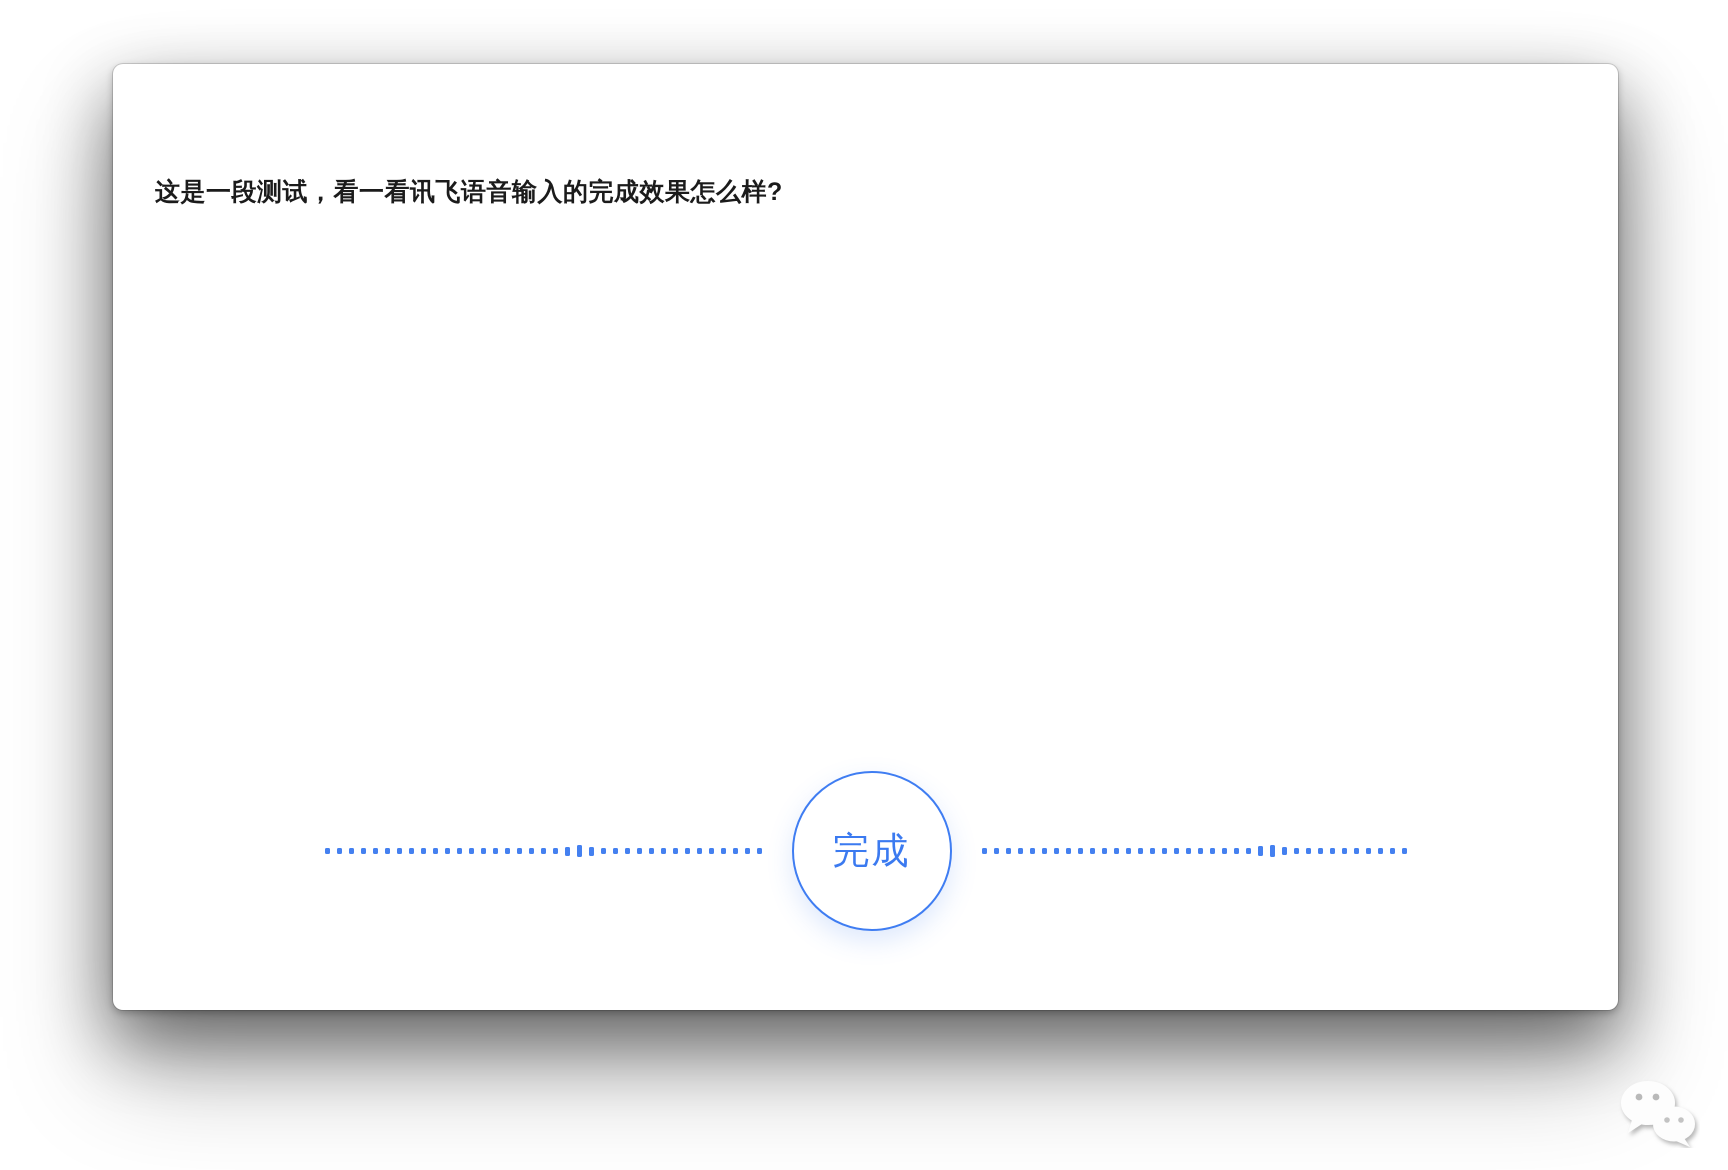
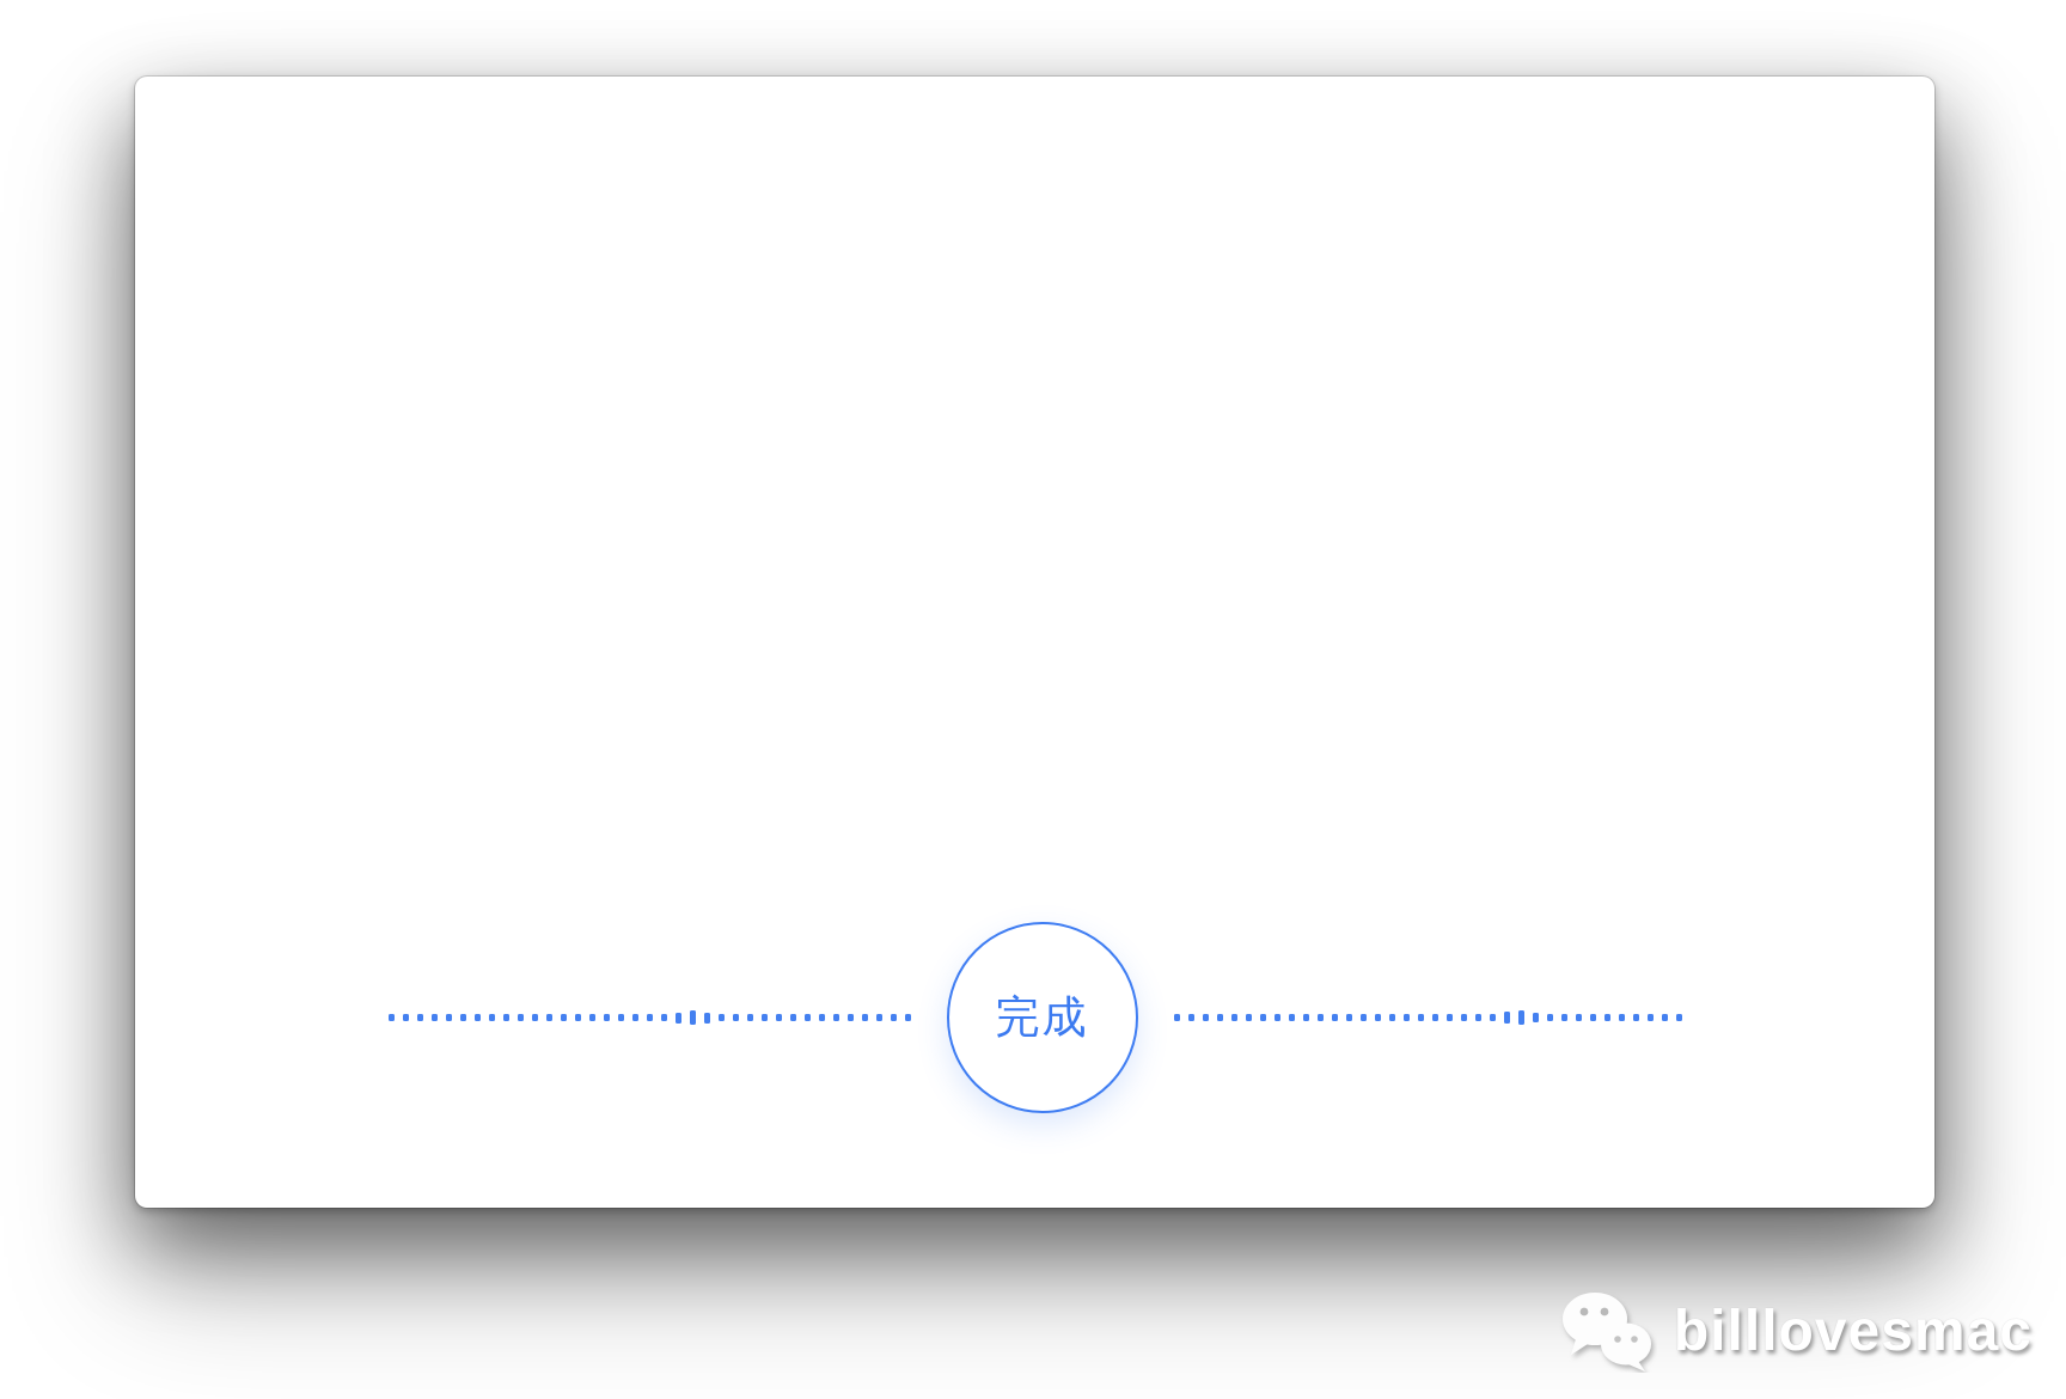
- 这是一段测试，看一看讯飞语音输入的完成效果怎么样?
  完成
+ billlovesmac
